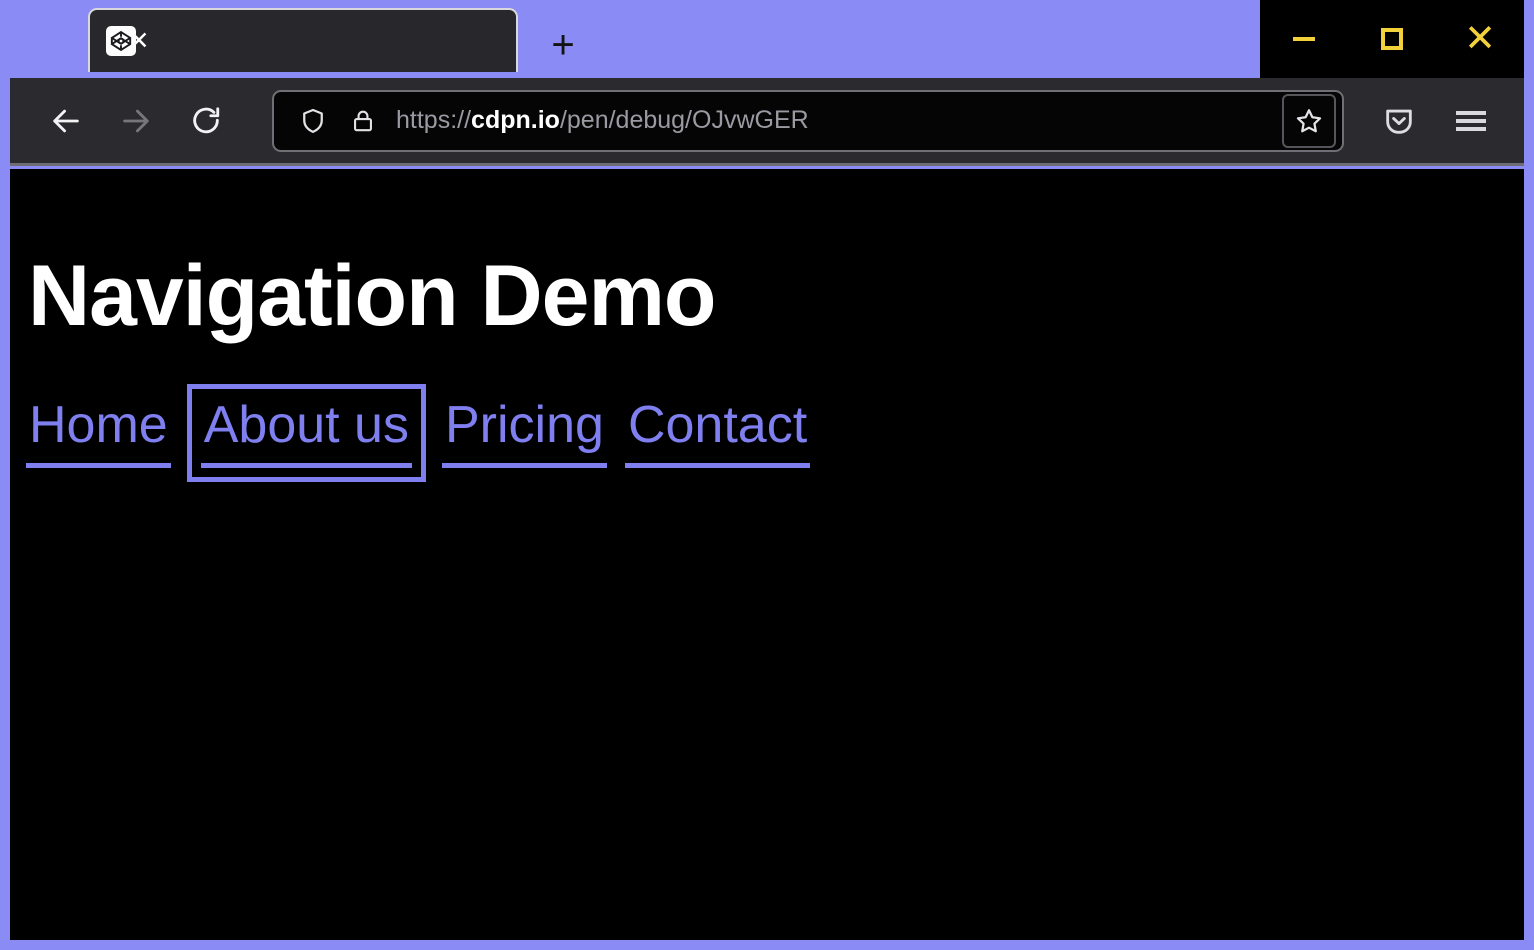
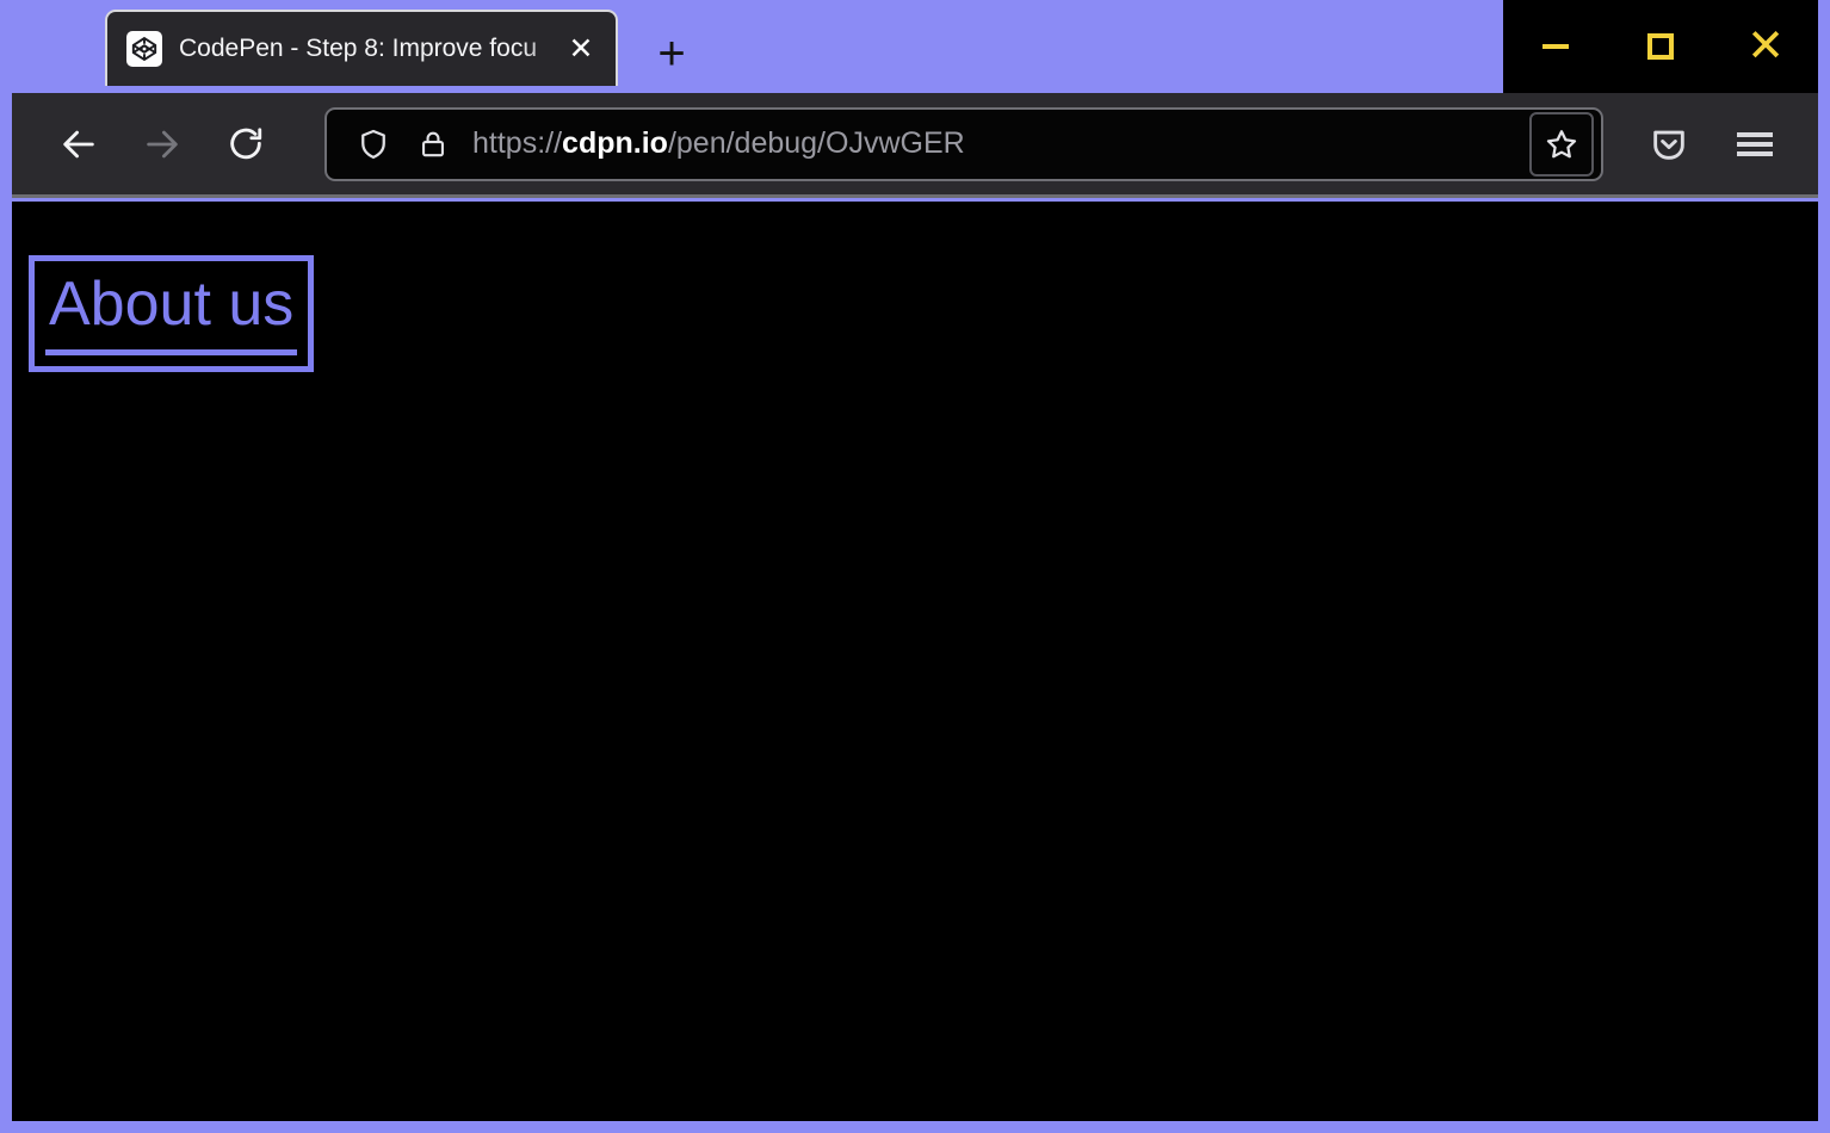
+ CodePen - Step 8: Improve focu
  ✕
  +
  ✕
  https://cdpn.io/pen/debug/OJvwGER
- Navigation Demo
- Home
  About us
- Pricing
- Contact
